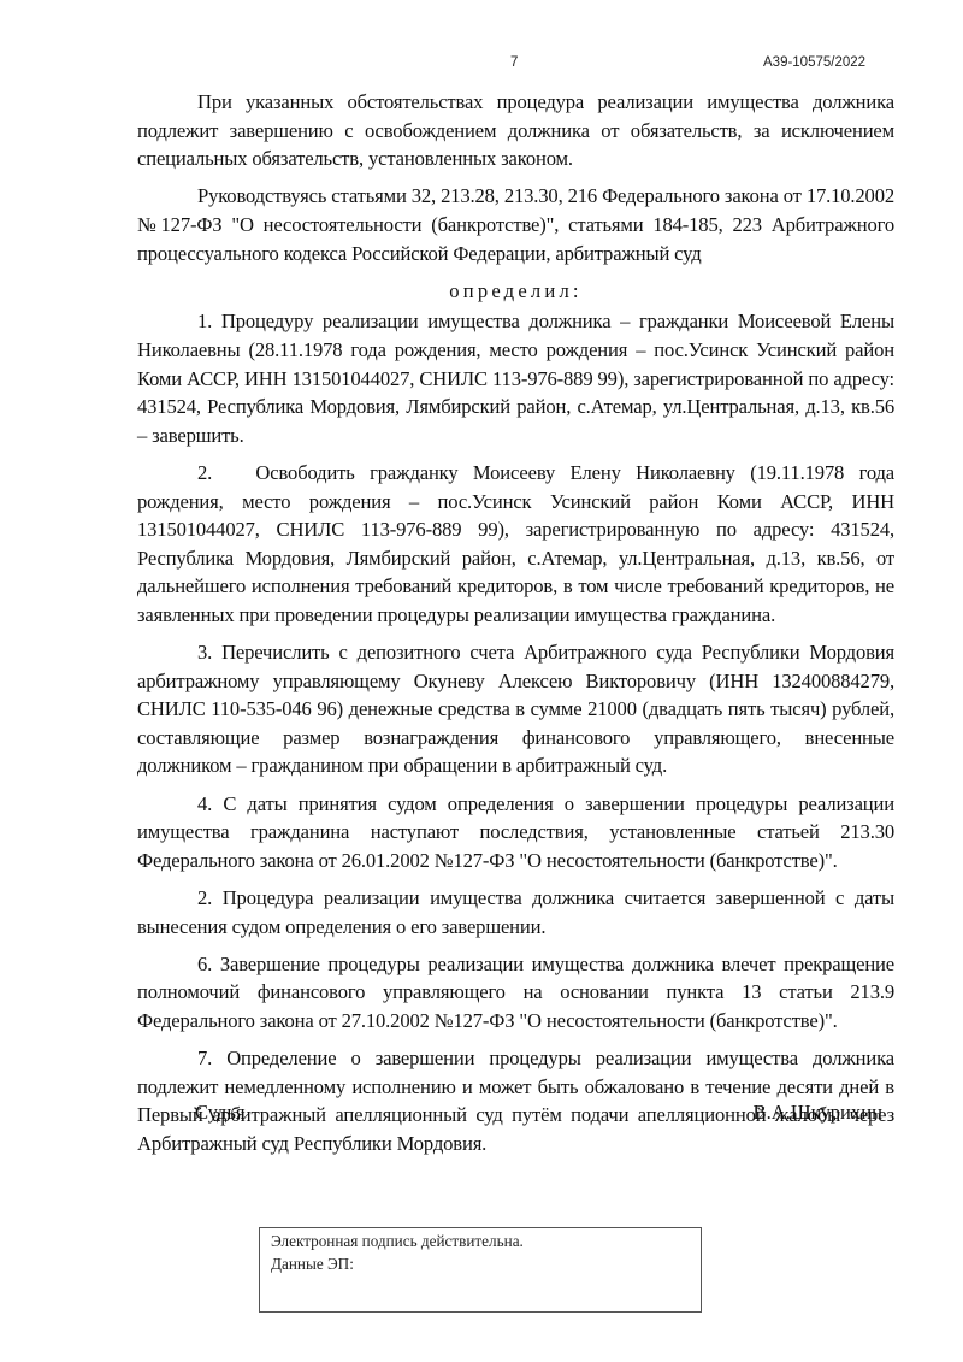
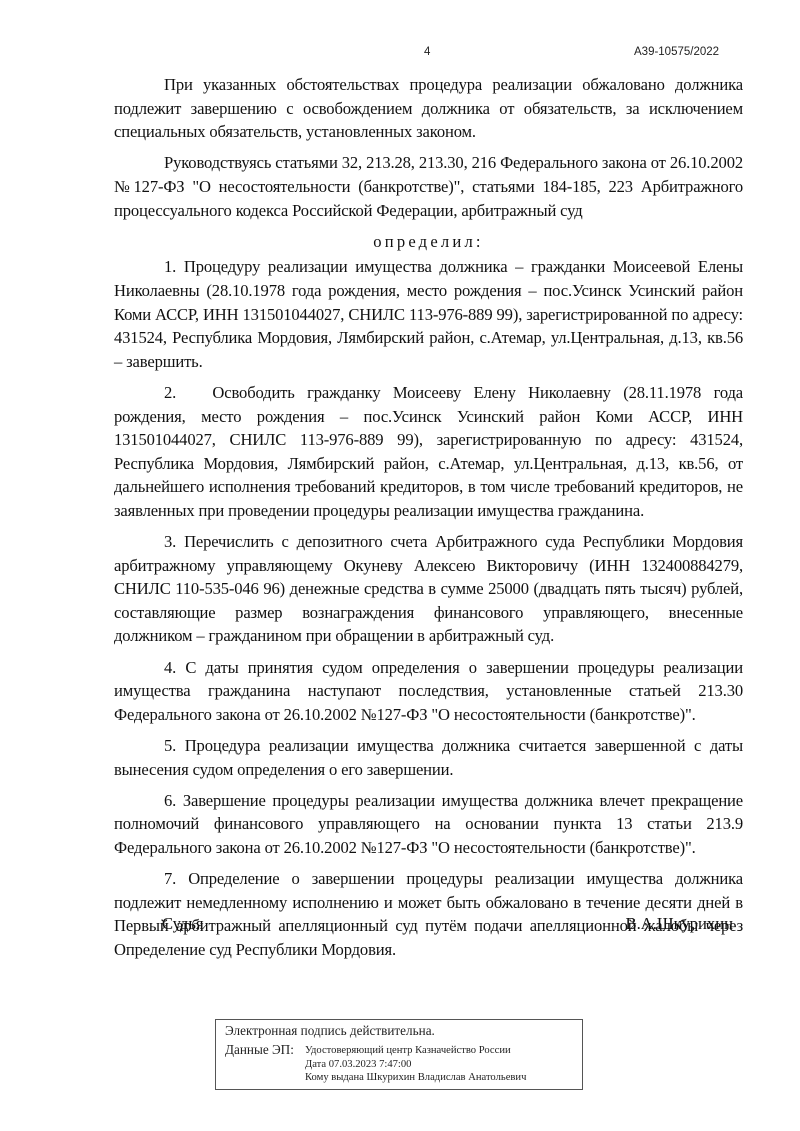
- 7
+ 4
  А39-10575/2022
- При указанных обстоятельствах процедура реализации имущества должника подлежит завершению с освобождением должника от обязательств, за исключением специальных обязательств, установленных законом.
+ При указанных обстоятельствах процедура реализации обжаловано должника подлежит завершению с освобождением должника от обязательств, за исключением специальных обязательств, установленных законом.
- Руководствуясь статьями 32, 213.28, 213.30, 216 Федерального закона от 17.10.2002 №127-ФЗ "О несостоятельности (банкротстве)", статьями 184-185, 223 Арбитражного процессуального кодекса Российской Федерации, арбитражный суд
+ Руководствуясь статьями 32, 213.28, 213.30, 216 Федерального закона от 26.10.2002 №127-ФЗ "О несостоятельности (банкротстве)", статьями 184-185, 223 Арбитражного процессуального кодекса Российской Федерации, арбитражный суд
  определил:
- 1. Процедуру реализации имущества должника – гражданки Моисеевой Елены Николаевны (28.11.1978 года рождения, место рождения – пос.Усинск Усинский район Коми АССР, ИНН 131501044027, СНИЛС 113-976-889 99), зарегистрированной по адресу: 431524, Республика Мордовия, Лямбирский район, с.Атемар, ул.Центральная, д.13, кв.56 – завершить.
+ 1. Процедуру реализации имущества должника – гражданки Моисеевой Елены Николаевны (28.10.1978 года рождения, место рождения – пос.Усинск Усинский район Коми АССР, ИНН 131501044027, СНИЛС 113-976-889 99), зарегистрированной по адресу: 431524, Республика Мордовия, Лямбирский район, с.Атемар, ул.Центральная, д.13, кв.56 – завершить.
- 2. Освободить гражданку Моисееву Елену Николаевну (19.11.1978 года рождения, место рождения – пос.Усинск Усинский район Коми АССР, ИНН 131501044027, СНИЛС 113-976-889 99), зарегистрированную по адресу: 431524, Республика Мордовия, Лямбирский район, с.Атемар, ул.Центральная, д.13, кв.56, от дальнейшего исполнения требований кредиторов, в том числе требований кредиторов, не заявленных при проведении процедуры реализации имущества гражданина.
+ 2. Освободить гражданку Моисееву Елену Николаевну (28.11.1978 года рождения, место рождения – пос.Усинск Усинский район Коми АССР, ИНН 131501044027, СНИЛС 113-976-889 99), зарегистрированную по адресу: 431524, Республика Мордовия, Лямбирский район, с.Атемар, ул.Центральная, д.13, кв.56, от дальнейшего исполнения требований кредиторов, в том числе требований кредиторов, не заявленных при проведении процедуры реализации имущества гражданина.
- 3. Перечислить с депозитного счета Арбитражного суда Республики Мордовия арбитражному управляющему Окуневу Алексею Викторовичу (ИНН 132400884279, СНИЛС 110-535-046 96) денежные средства в сумме 21000 (двадцать пять тысяч) рублей, составляющие размер вознаграждения финансового управляющего, внесенные должником – гражданином при обращении в арбитражный суд.
+ 3. Перечислить с депозитного счета Арбитражного суда Республики Мордовия арбитражному управляющему Окуневу Алексею Викторовичу (ИНН 132400884279, СНИЛС 110-535-046 96) денежные средства в сумме 25000 (двадцать пять тысяч) рублей, составляющие размер вознаграждения финансового управляющего, внесенные должником – гражданином при обращении в арбитражный суд.
- 4. С даты принятия судом определения о завершении процедуры реализации имущества гражданина наступают последствия, установленные статьей 213.30 Федерального закона от 26.01.2002 №127-ФЗ "О несостоятельности (банкротстве)".
+ 4. С даты принятия судом определения о завершении процедуры реализации имущества гражданина наступают последствия, установленные статьей 213.30 Федерального закона от 26.10.2002 №127-ФЗ "О несостоятельности (банкротстве)".
- 2. Процедура реализации имущества должника считается завершенной с даты вынесения судом определения о его завершении.
+ 5. Процедура реализации имущества должника считается завершенной с даты вынесения судом определения о его завершении.
- 6. Завершение процедуры реализации имущества должника влечет прекращение полномочий финансового управляющего на основании пункта 13 статьи 213.9 Федерального закона от 27.10.2002 №127-ФЗ "О несостоятельности (банкротстве)".
+ 6. Завершение процедуры реализации имущества должника влечет прекращение полномочий финансового управляющего на основании пункта 13 статьи 213.9 Федерального закона от 26.10.2002 №127-ФЗ "О несостоятельности (банкротстве)".
- 7. Определение о завершении процедуры реализации имущества должника подлежит немедленному исполнению и может быть обжаловано в течение десяти дней в Первый арбитражный апелляционный суд путём подачи апелляционной жалобы через Арбитражный суд Республики Мордовия.
+ 7. Определение о завершении процедуры реализации имущества должника подлежит немедленному исполнению и может быть обжаловано в течение десяти дней в Первый арбитражный апелляционный суд путём подачи апелляционной жалобы через Определение суд Республики Мордовия.
  Судья
  В.А.Шкурихин
  Электронная подпись действительна.
  Данные ЭП:
+ Удостоверяющий центр Казначейство России
+ Дата 07.03.2023 7:47:00
+ Кому выдана Шкурихин Владислав Анатольевич
